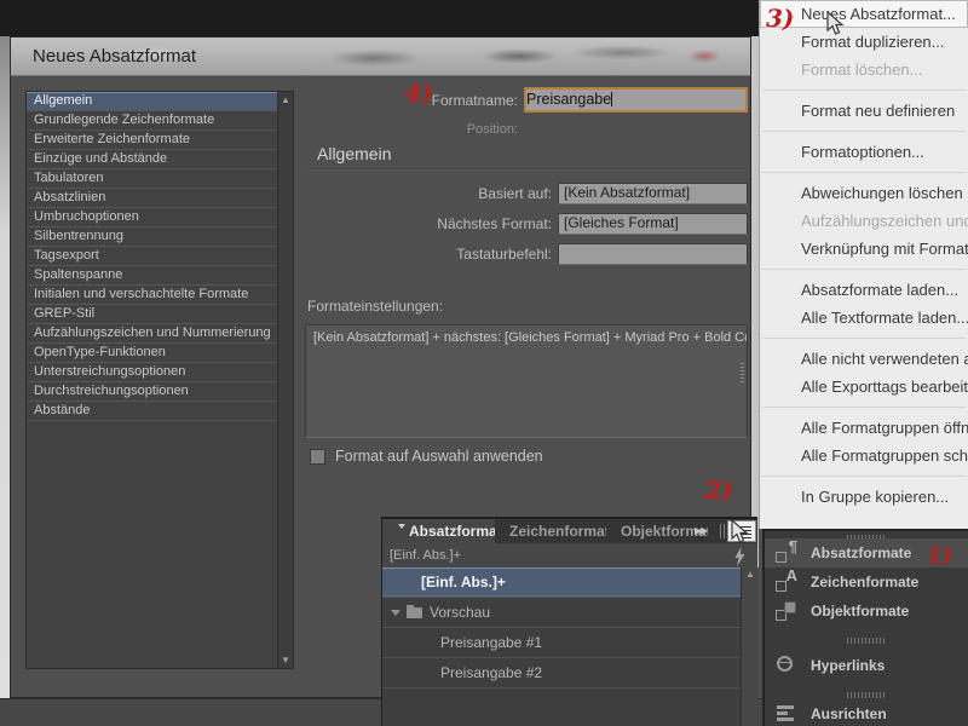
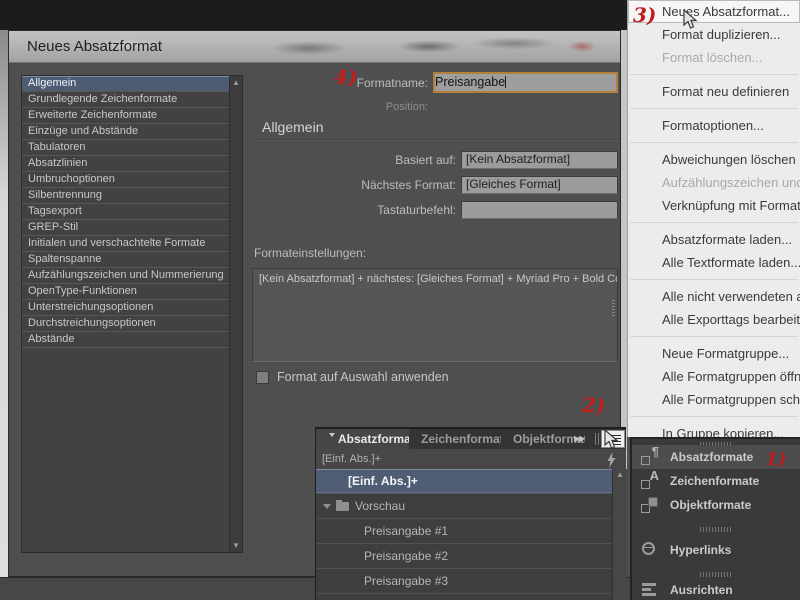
  Neues Absatzformat
  Allgemein
  Grundlegende Zeichenformate
  Erweiterte Zeichenformate
  Einzüge und Abstände
  Tabulatoren
  Absatzlinien
  Umbruchoptionen
  Silbentrennung
  Tagsexport
- Spaltenspanne
+ GREP-Stil
  Initialen und verschachtelte Formate
- GREP-Stil
+ Spaltenspanne
  Aufzählungszeichen und Nummerierung
  OpenType-Funktionen
  Unterstreichungsoptionen
  Durchstreichungsoptionen
  Abstände
  ▲
  ▼
  4)
  Formatname:
  Preisangabe
  Position:
  Allgemein
  Basiert auf:
  [Kein Absatzformat]
  Nächstes Format:
  [Gleiches Format]
  Tastaturbefehl:
  Formateinstellungen:
  [Kein Absatzformat] + nächstes: [Gleiches Format] + Myriad Pro + Bold C
  Format auf Auswahl anwenden
  2)
  Absatzforma
  Zeichenforma
  Objektforma
  ▶▶
  [Einf. Abs.]+
  [Einf. Abs.]+
  Vorschau
  Preisangabe #1
  Preisangabe #2
+ Preisangabe #3
  ▲
  Neues Absatzformat...
  Format duplizieren...
  Format löschen...
  Format neu definieren
  Formatoptionen...
  Abweichungen löschen
  Verknüpfung mit Format
  Absatzformate laden...
  Alle Textformate laden...
  Alle Exporttags bearbeit
+ Neue Formatgruppe...
  Alle Formatgruppen öffn
  Alle Formatgruppen sch
  In Gruppe kopieren...
  3)
  ¶
  Absatzformate
  1)
  A
  Zeichenformate
  Objektformate
  Hyperlinks
  Ausrichten
